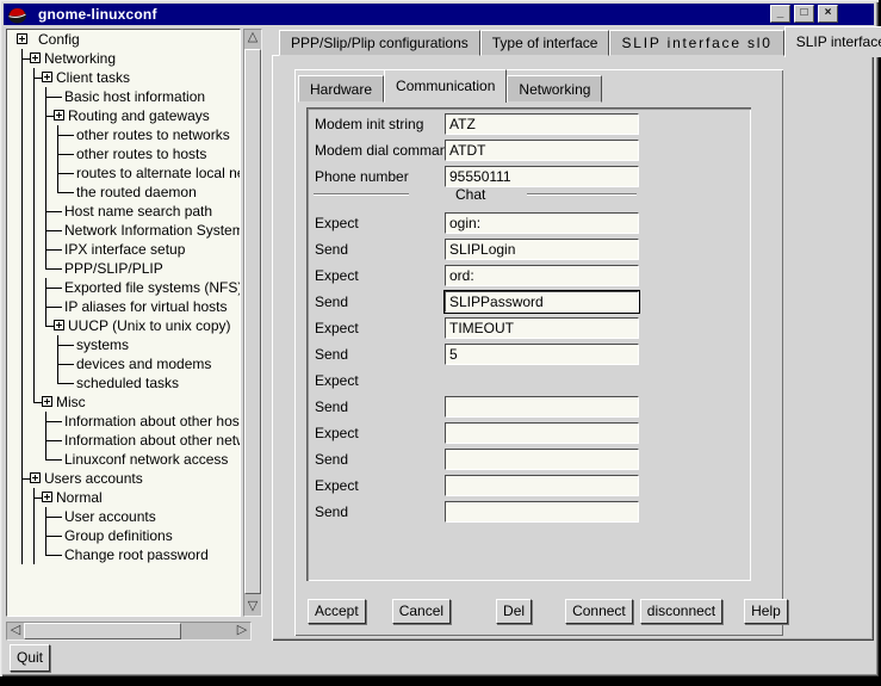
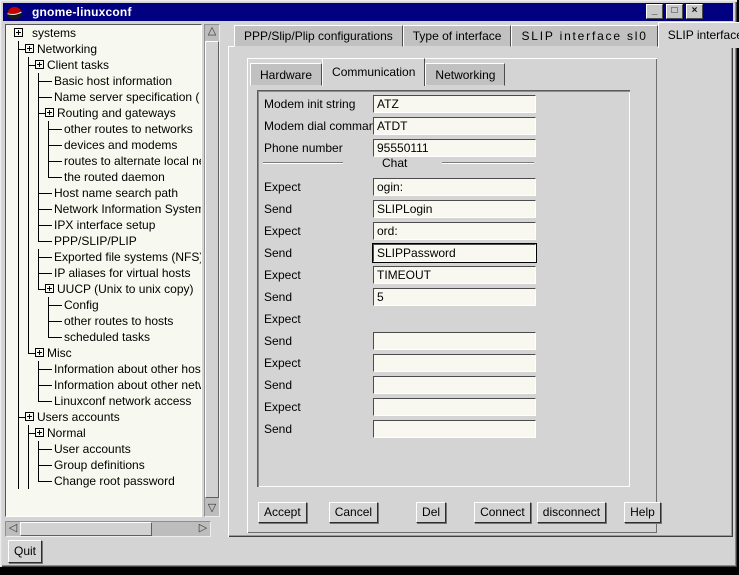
  gnome-linuxconf
  _
  □
  ×
- Config
+ systems
  Networking
  Client tasks
  Basic host information
+ Name server specification (
  Routing and gateways
  other routes to networks
- other routes to hosts
+ devices and modems
  routes to alternate local n
  the routed daemon
  Host name search path
  Network Information System
  IPX interface setup
  PPP/SLIP/PLIP
  Exported file systems (NFS
  IP aliases for virtual hosts
  UUCP (Unix to unix copy)
- systems
+ Config
- devices and modems
+ other routes to hosts
  scheduled tasks
  Misc
  Information about other hos
  Information about other net
  Linuxconf network access
  Users accounts
  Normal
  User accounts
  Group definitions
  Change root password
  △
  ▽
  ◁
  ▷
  PPP/Slip/Plip configurations
  Type of interface
  SLIP interface sl0
  SLIP interfac
  Hardware
  Communication
  Networking
  Chat
  Modem init string
  ATZ
  Modem dial comma
  ATDT
  Phone number
  95550111
  Expect
  ogin:
  Send
  SLIPLogin
  Expect
  ord:
  Send
  SLIPPassword
  Expect
  TIMEOUT
  Send
  5
  Expect
  Send
  Expect
  Send
  Expect
  Send
  Accept
  Cancel
  Del
  Connect
  disconnect
  Help
  Quit
